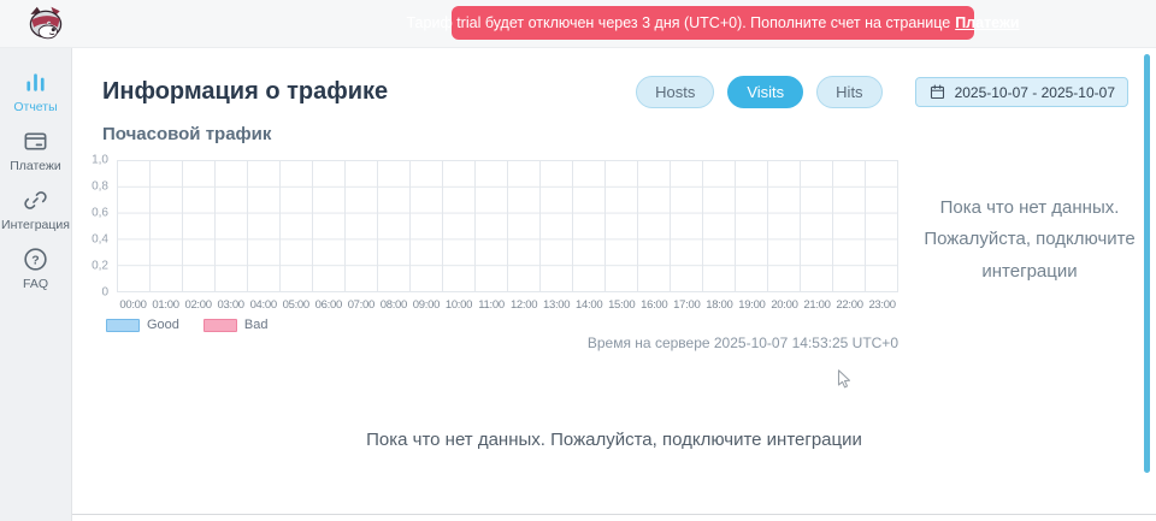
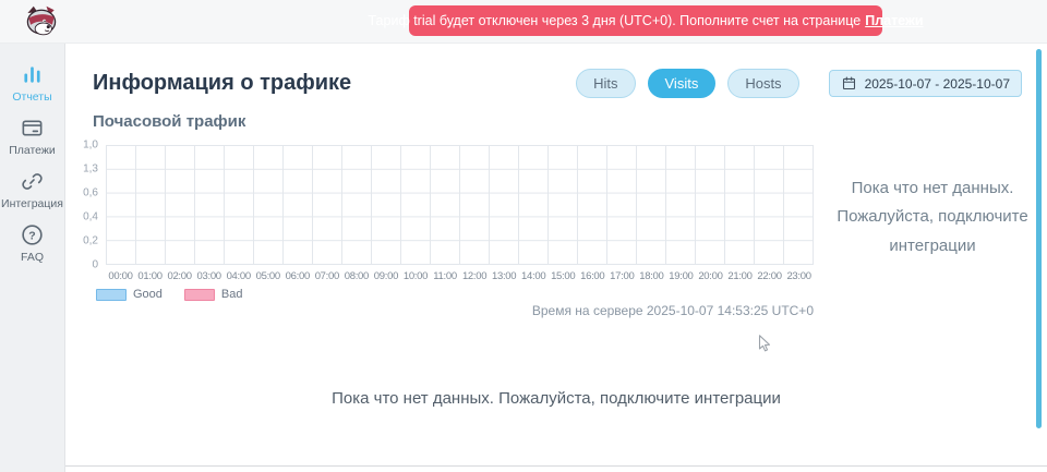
  Тариф trial будет отключен через 3 дня (UTC+0). Пополните счет на странице
  Платежи
  Отчеты
  Платежи
  Интеграция
  ?
  FAQ
  Информация о трафике
- Hosts
+ Hits
  Visits
- Hits
+ Hosts
  2025-10-07 - 2025-10-07
  Почасовой трафик
  1,0
- 0,8
+ 1,3
  0,6
  0,4
  0,2
  0
  00:00
  01:00
  02:00
  03:00
  04:00
  05:00
  06:00
  07:00
  08:00
  09:00
  10:00
  11:00
  12:00
  13:00
  14:00
  15:00
  16:00
  17:00
  18:00
  19:00
  20:00
  21:00
  22:00
  23:00
  Good
  Bad
  Время на сервере 2025-10-07 14:53:25 UTC+0
  Пока что нет данных. Пожалуйста, подключите интеграции
  Пока что нет данных. Пожалуйста, подключите интеграции
